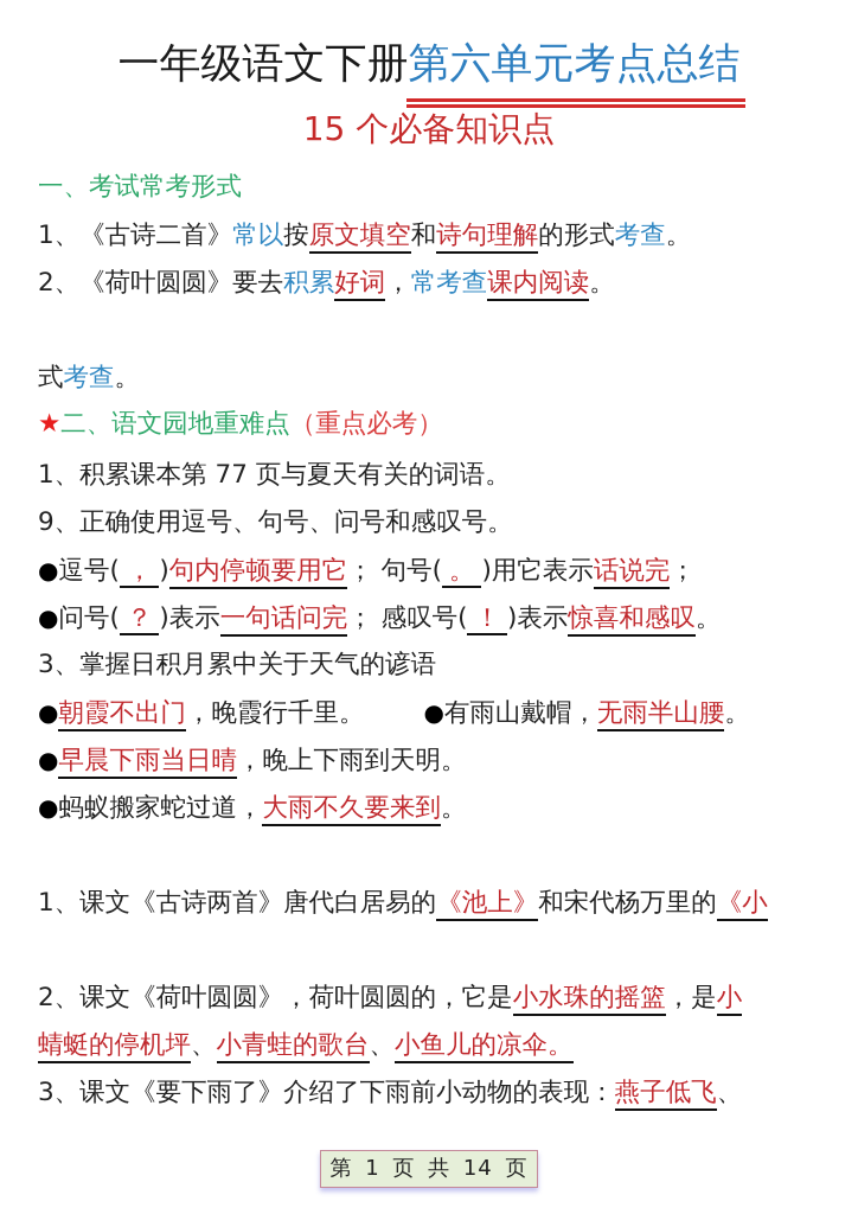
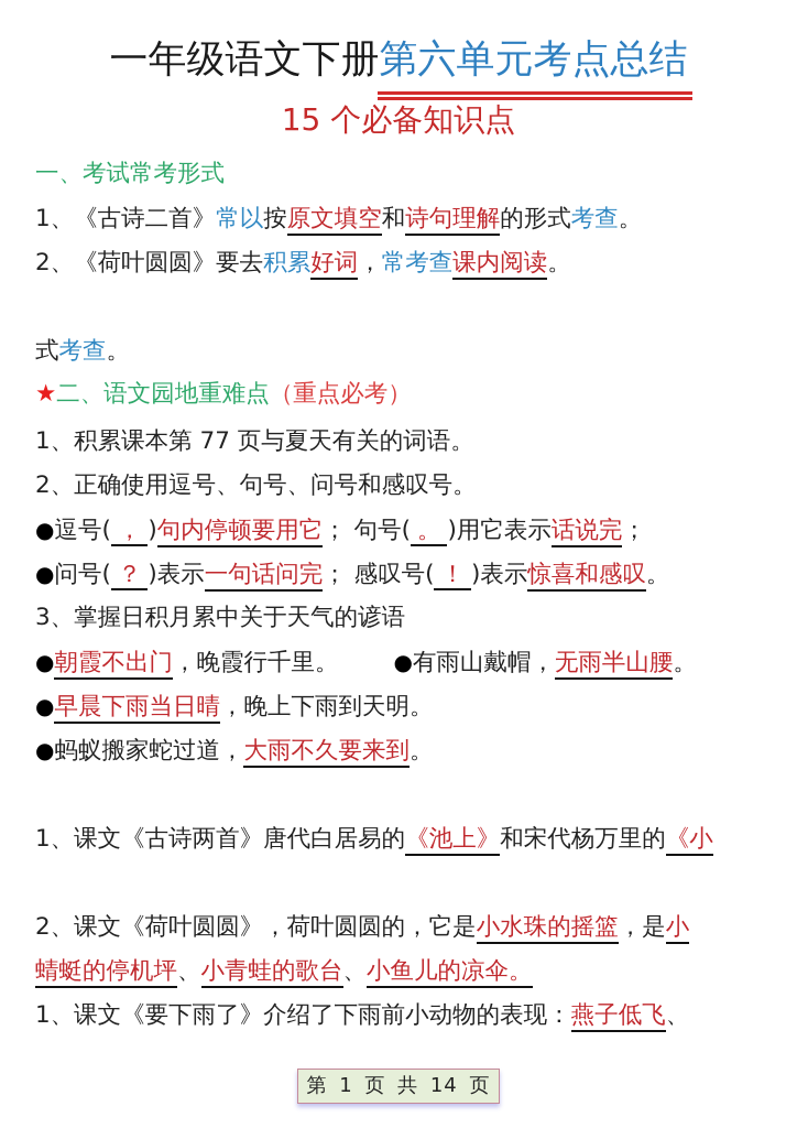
  一年级语文下册第六单元考点总结
  15 个必备知识点
  一、考试常考形式
  1、《古诗二首》常以按原文填空和诗句理解的形式考查。
  2、《荷叶圆圆》要去积累好词，常考查课内阅读。
  式考查。
  ★二、语文园地重难点（重点必考）
  1、积累课本第 77 页与夏天有关的词语。
- 9、正确使用逗号、句号、问号和感叹号。
+ 2、正确使用逗号、句号、问号和感叹号。
  ●逗号( ， )句内停顿要用它； 句号( 。 )用它表示话说完；
  ●问号( ？ )表示一句话问完； 感叹号( ！ )表示惊喜和感叹。
  3、掌握日积月累中关于天气的谚语
  ●朝霞不出门，晚霞行千里。 ●有雨山戴帽，无雨半山腰。
  ●早晨下雨当日晴，晚上下雨到天明。
  ●蚂蚁搬家蛇过道，大雨不久要来到。
  1、课文《古诗两首》唐代白居易的《池上》和宋代杨万里的《小
  2、课文《荷叶圆圆》，荷叶圆圆的，它是小水珠的摇篮，是小
  蜻蜓的停机坪、小青蛙的歌台、小鱼儿的凉伞。
- 3、课文《要下雨了》介绍了下雨前小动物的表现：燕子低飞、
+ 1、课文《要下雨了》介绍了下雨前小动物的表现：燕子低飞、
  第 1 页 共 14 页
